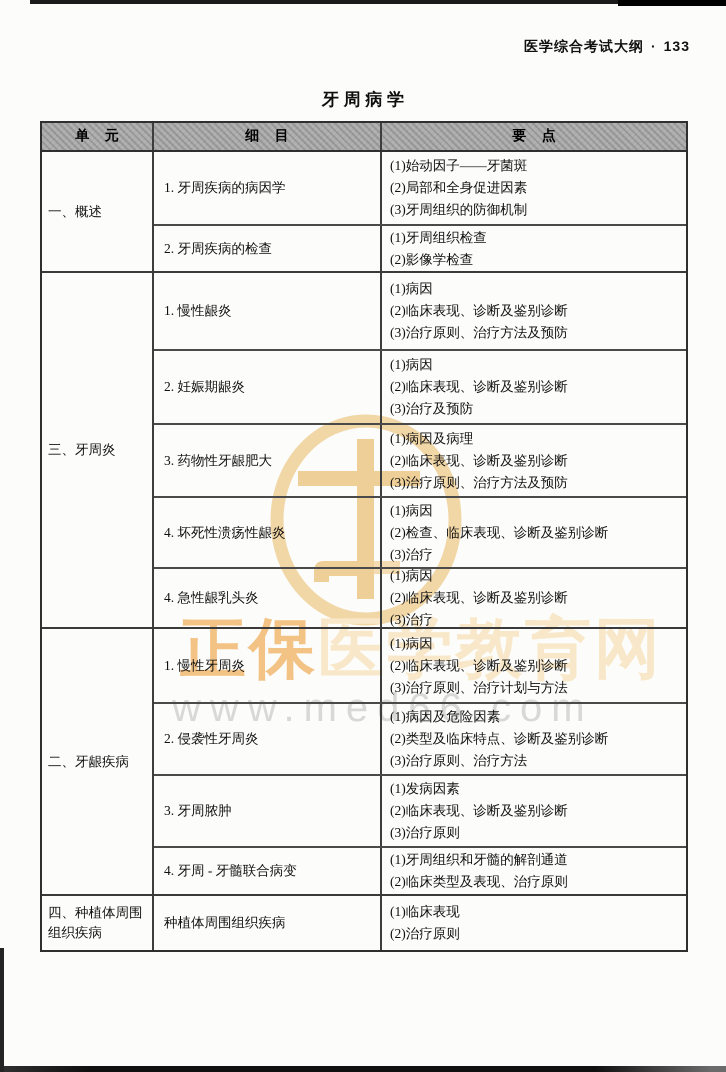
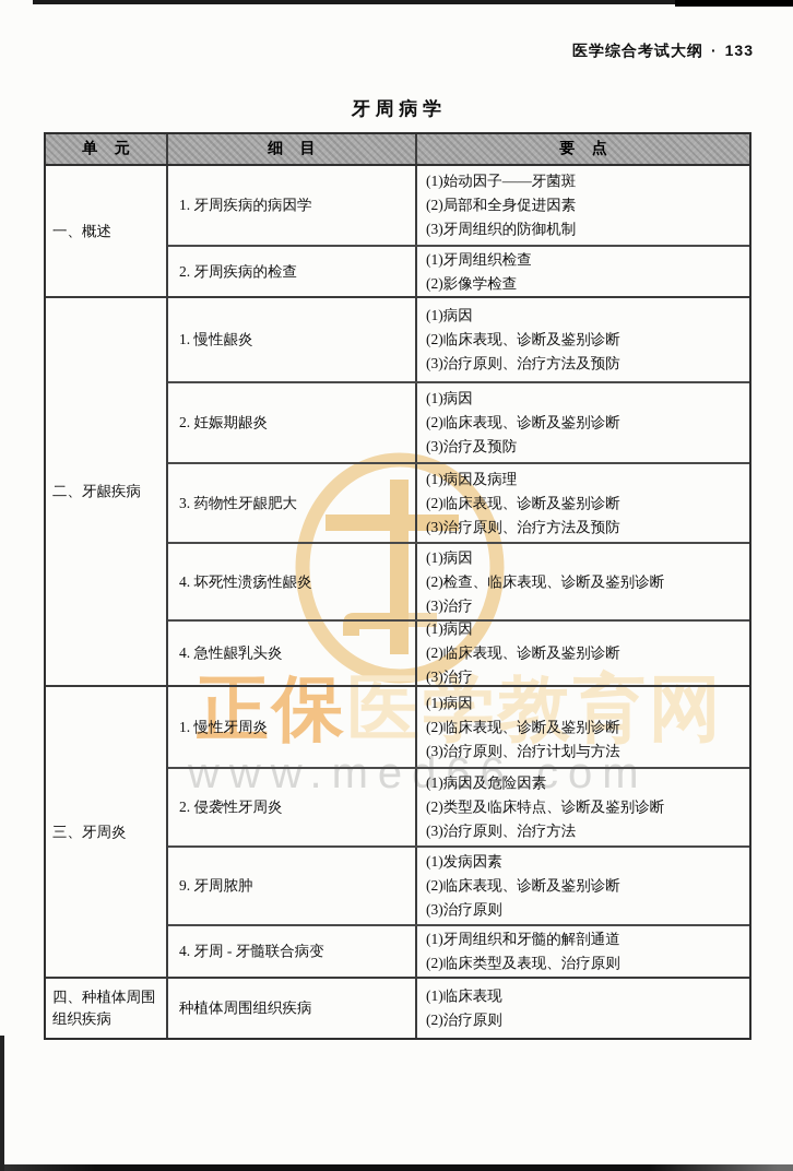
  医学综合考试大纲 · 133
  牙 周 病 学
  正保医学教育网
  www.med66.com
  单 元
  细 目
  要 点
  一、概述
  1. 牙周疾病的病因学
  (1)始动因子——牙菌斑
  (2)局部和全身促进因素
  (3)牙周组织的防御机制
  2. 牙周疾病的检查
  (1)牙周组织检查
  (2)影像学检查
- 三、牙周炎
+ 二、牙龈疾病
  1. 慢性龈炎
  (1)病因
  (2)临床表现、诊断及鉴别诊断
  (3)治疗原则、治疗方法及预防
  2. 妊娠期龈炎
  (1)病因
  (2)临床表现、诊断及鉴别诊断
  (3)治疗及预防
  3. 药物性牙龈肥大
  (1)病因及病理
  (2)临床表现、诊断及鉴别诊断
  (3)治疗原则、治疗方法及预防
  4. 坏死性溃疡性龈炎
  (1)病因
  (2)检查、临床表现、诊断及鉴别诊断
  (3)治疗
  4. 急性龈乳头炎
  (1)病因
  (2)临床表现、诊断及鉴别诊断
  (3)治疗
- 二、牙龈疾病
+ 三、牙周炎
  1. 慢性牙周炎
  (1)病因
  (2)临床表现、诊断及鉴别诊断
  (3)治疗原则、治疗计划与方法
  2. 侵袭性牙周炎
  (1)病因及危险因素
  (2)类型及临床特点、诊断及鉴别诊断
  (3)治疗原则、治疗方法
- 3. 牙周脓肿
+ 9. 牙周脓肿
  (1)发病因素
  (2)临床表现、诊断及鉴别诊断
  (3)治疗原则
  4. 牙周 - 牙髓联合病变
  (1)牙周组织和牙髓的解剖通道
  (2)临床类型及表现、治疗原则
  四、种植体周围组织疾病
  种植体周围组织疾病
  (1)临床表现
  (2)治疗原则
